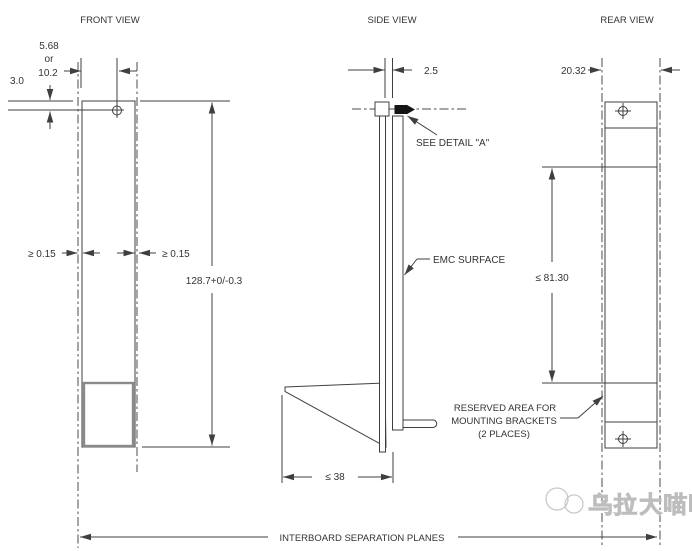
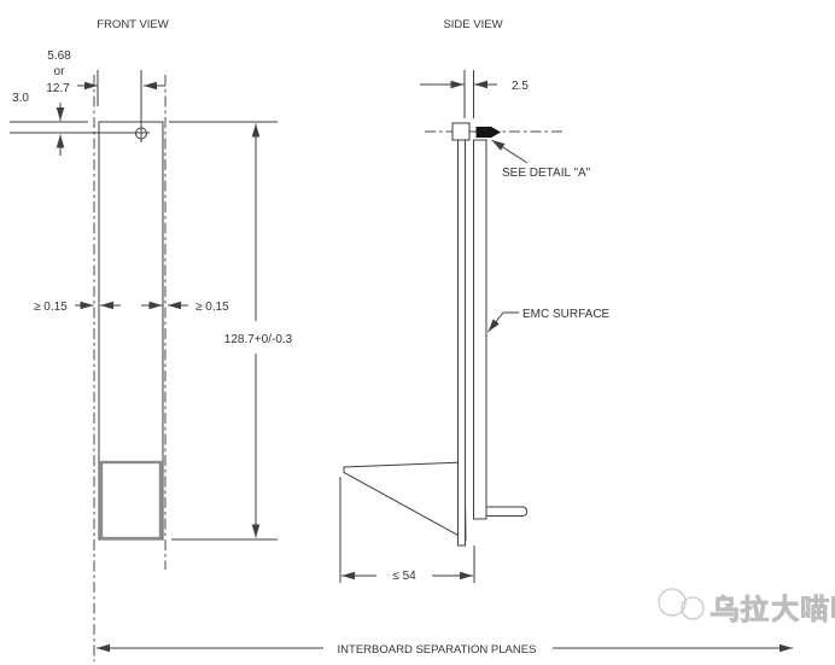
  FRONT VIEW
  5.68
  or
- 10.2
+ 12.7
  3.0
  ≥ 0.15
  ≥ 0.15
  128.7+0/-0.3
  SIDE VIEW
  2.5
  SEE DETAIL "A"
  EMC SURFACE
- ≤ 38
+ ≤ 54
- REAR VIEW
- 20.32
- ≤ 81.30
- RESERVED AREA FOR
- MOUNTING BRACKETS
- (2 PLACES)
  INTERBOARD SEPARATION PLANES
  乌拉大喵
